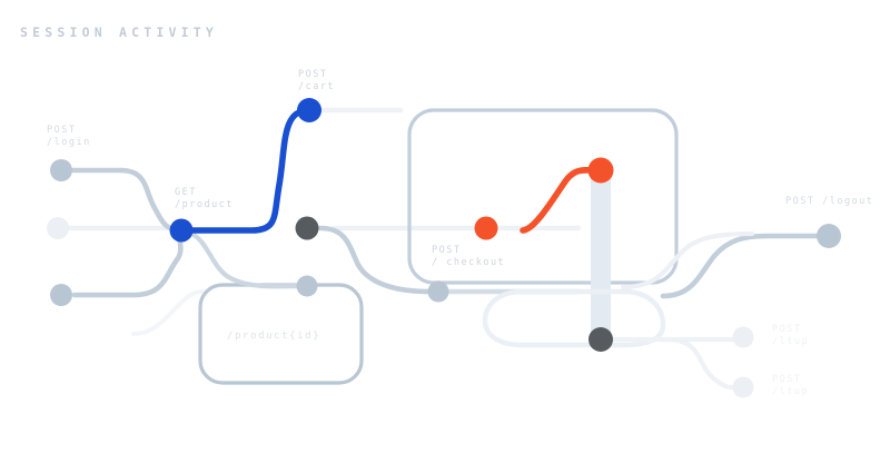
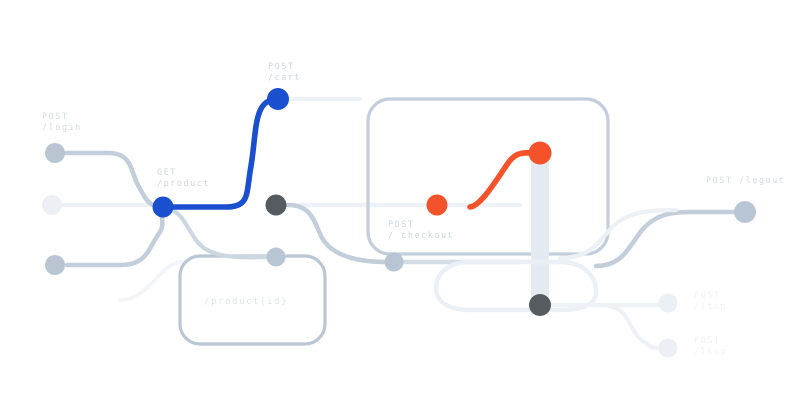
- SESSION ACTIVITY
  POST
  /login
  GET
  /product
  POST
  /cart
  POST
  / checkout
  POST /logout
  /product{id}
